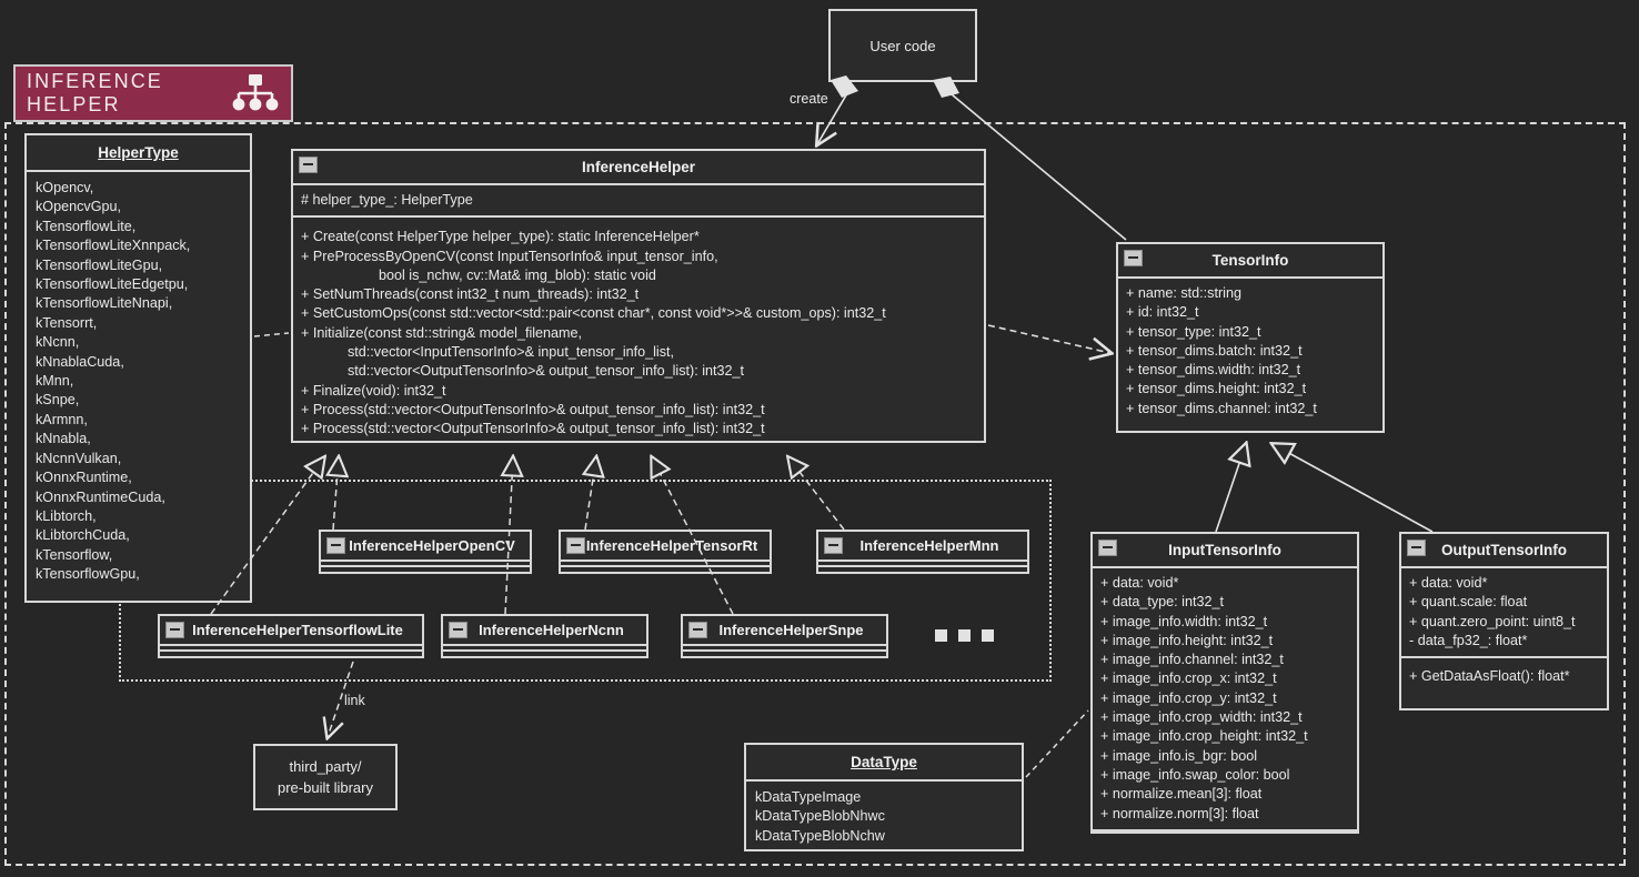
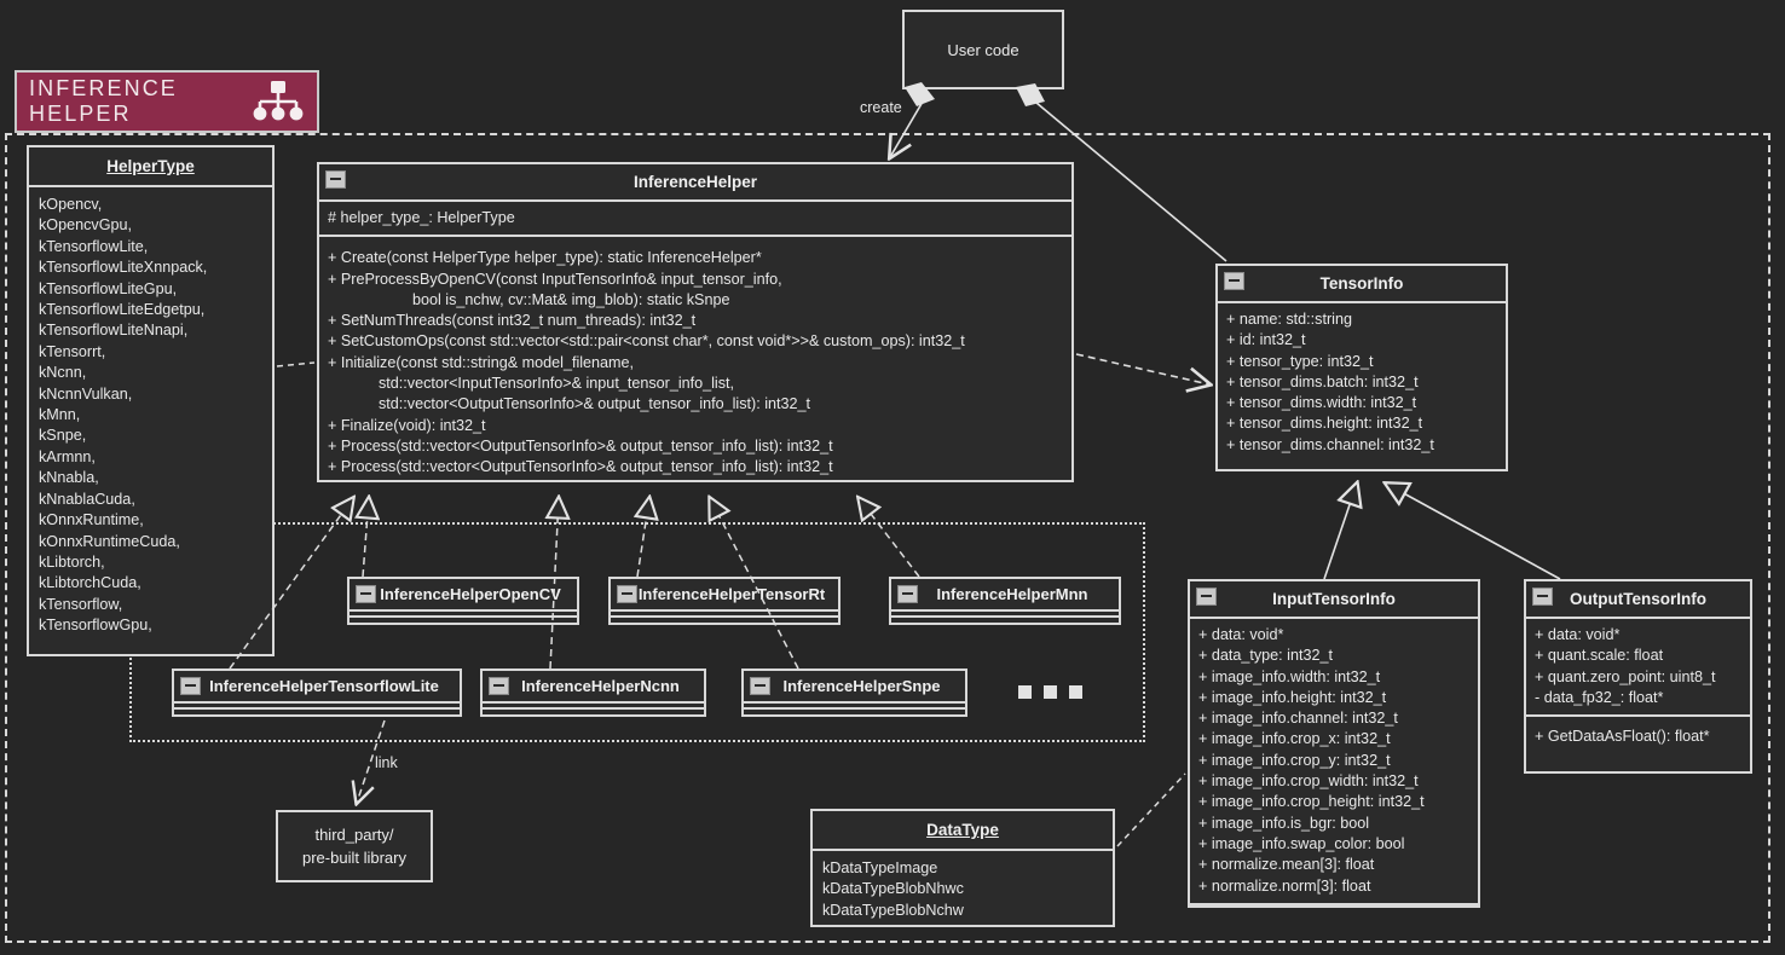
  INFERENCE HELPER
  User code
  create
  HelperType
  kOpencv,
  kOpencvGpu,
  kTensorflowLite,
  kTensorflowLiteXnnpack,
  kTensorflowLiteGpu,
  kTensorflowLiteEdgetpu,
  kTensorflowLiteNnapi,
  kTensorrt,
  kNcnn,
- kNnablaCuda,
+ kNcnnVulkan,
  kMnn,
  kSnpe,
  kArmnn,
  kNnabla,
- kNcnnVulkan,
+ kNnablaCuda,
  kOnnxRuntime,
  kOnnxRuntimeCuda,
  kLibtorch,
  kLibtorchCuda,
  kTensorflow,
  kTensorflowGpu,
  InferenceHelper
  # helper_type_: HelperType
  + Create(const HelperType helper_type): static InferenceHelper*
  + PreProcessByOpenCV(const InputTensorInfo& input_tensor_info,
- bool is_nchw, cv::Mat& img_blob): static void
+ bool is_nchw, cv::Mat& img_blob): static kSnpe
  + SetNumThreads(const int32_t num_threads): int32_t
  + SetCustomOps(const std::vector<std::pair<const char*, const void*>>& custom_ops): int32_t
  + Initialize(const std::string& model_filename,
  std::vector<InputTensorInfo>& input_tensor_info_list,
  std::vector<OutputTensorInfo>& output_tensor_info_list): int32_t
  + Finalize(void): int32_t
  + Process(std::vector<OutputTensorInfo>& output_tensor_info_list): int32_t
  + Process(std::vector<OutputTensorInfo>& output_tensor_info_list): int32_t
  TensorInfo
  + name: std::string
  + id: int32_t
  + tensor_type: int32_t
  + tensor_dims.batch: int32_t
  + tensor_dims.width: int32_t
  + tensor_dims.height: int32_t
  + tensor_dims.channel: int32_t
  InputTensorInfo
  + data: void*
  + data_type: int32_t
  + image_info.width: int32_t
  + image_info.height: int32_t
  + image_info.channel: int32_t
  + image_info.crop_x: int32_t
  + image_info.crop_y: int32_t
  + image_info.crop_width: int32_t
  + image_info.crop_height: int32_t
  + image_info.is_bgr: bool
  + image_info.swap_color: bool
  + normalize.mean[3]: float
  + normalize.norm[3]: float
  OutputTensorInfo
  + data: void*
  + quant.scale: float
  + quant.zero_point: uint8_t
  - data_fp32_: float*
  + GetDataAsFloat(): float*
  DataType
  kDataTypeImage
  kDataTypeBlobNhwc
  kDataTypeBlobNchw
  InferenceHelperOpenCV
  InferenceHelperTensorRt
  InferenceHelperMnn
  InferenceHelperTensorflowLite
  InferenceHelperNcnn
  InferenceHelperSnpe
  third_party/
  pre-built library
  link
